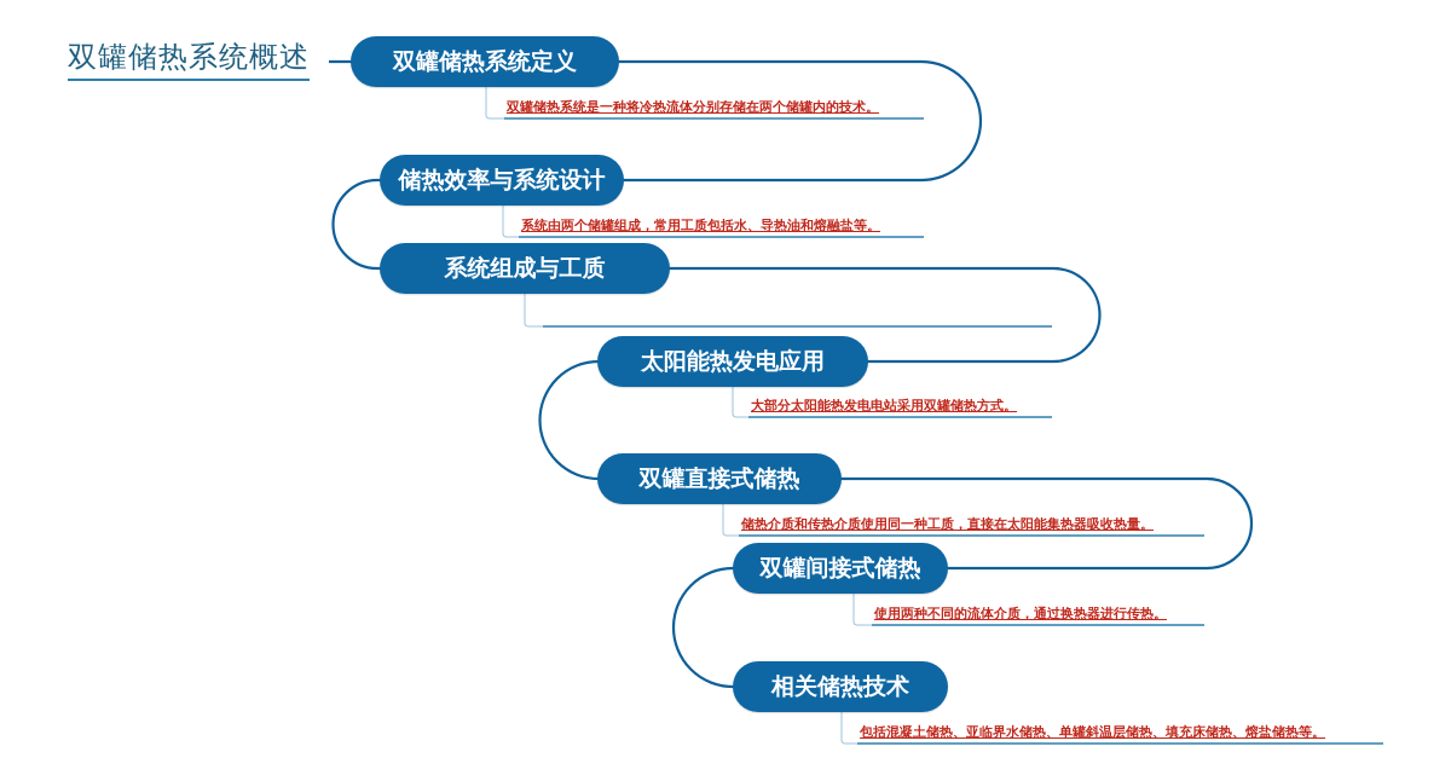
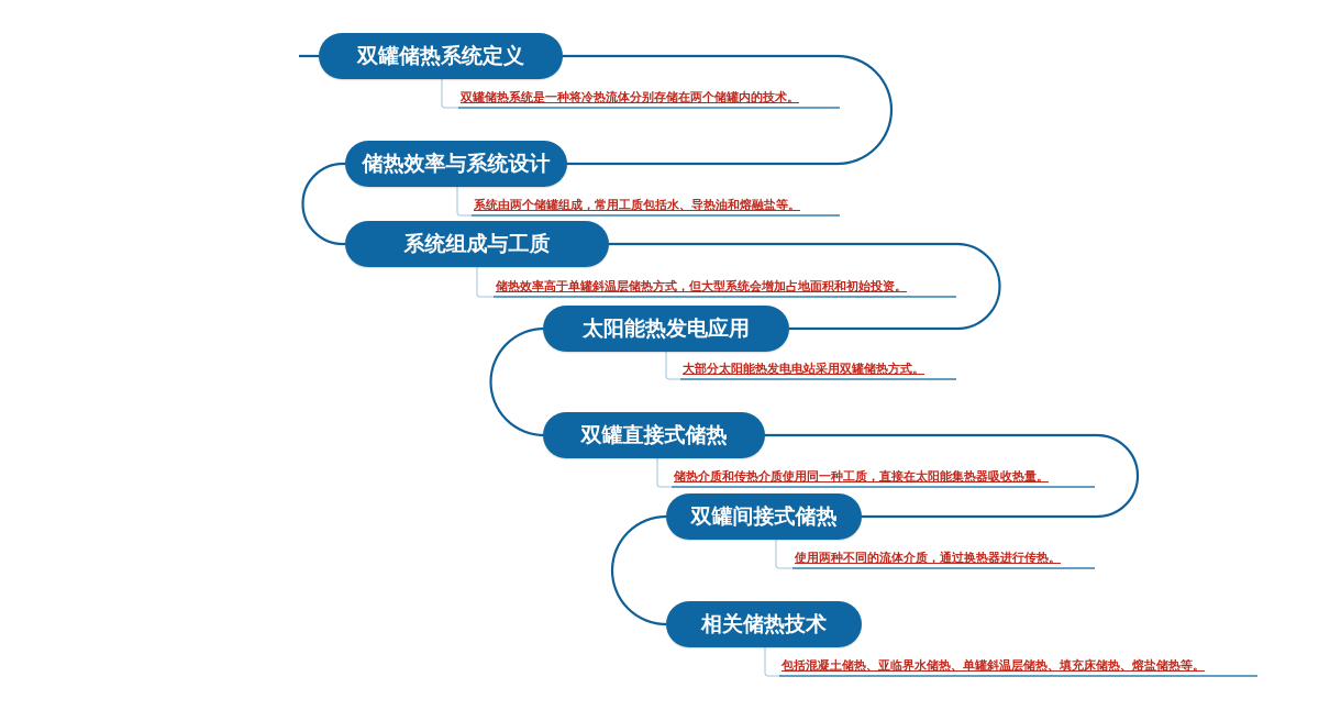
- 双罐储热系统概述
  双罐储热系统定义
  双罐储热系统是一种将冷热流体分别存储在两个储罐内的技术。
  储热效率与系统设计
  系统由两个储罐组成，常用工质包括水、导热油和熔融盐等。
  系统组成与工质
+ 储热效率高于单罐斜温层储热方式，但大型系统会增加占地面积和初始投资。
  太阳能热发电应用
  大部分太阳能热发电电站采用双罐储热方式。
  双罐直接式储热
  储热介质和传热介质使用同一种工质，直接在太阳能集热器吸收热量。
  双罐间接式储热
  使用两种不同的流体介质，通过换热器进行传热。
  相关储热技术
  包括混凝土储热、亚临界水储热、单罐斜温层储热、填充床储热、熔盐储热等。
